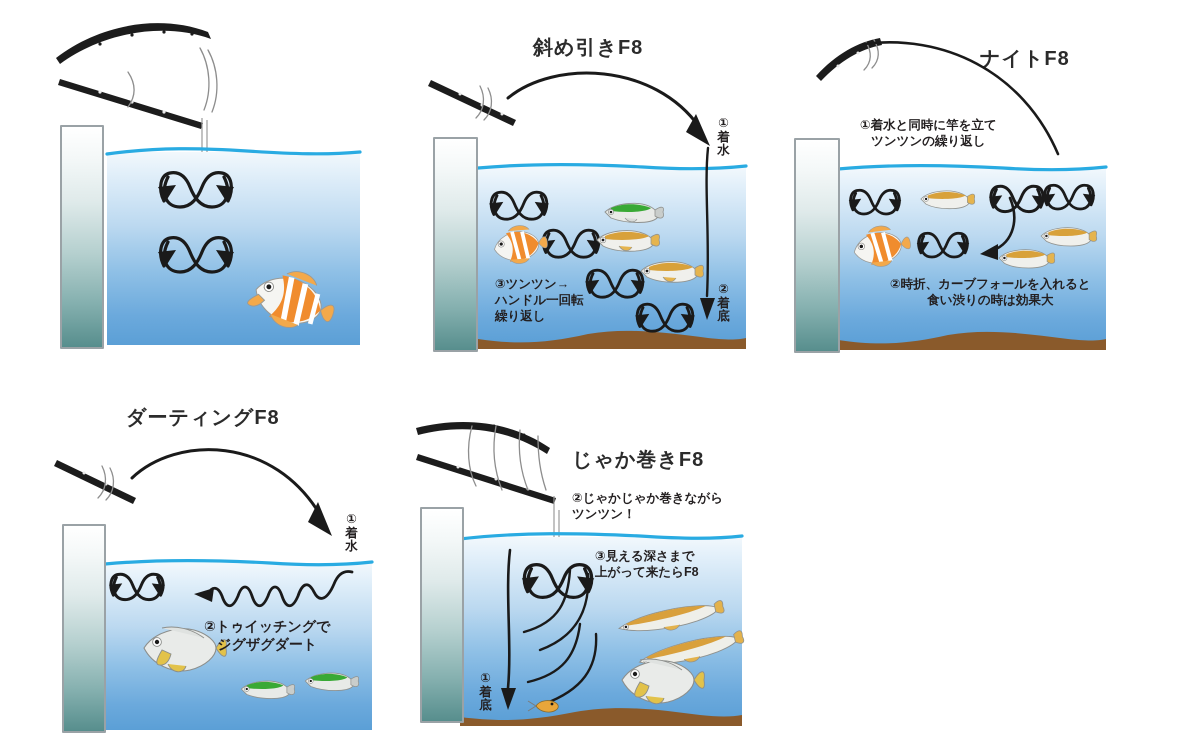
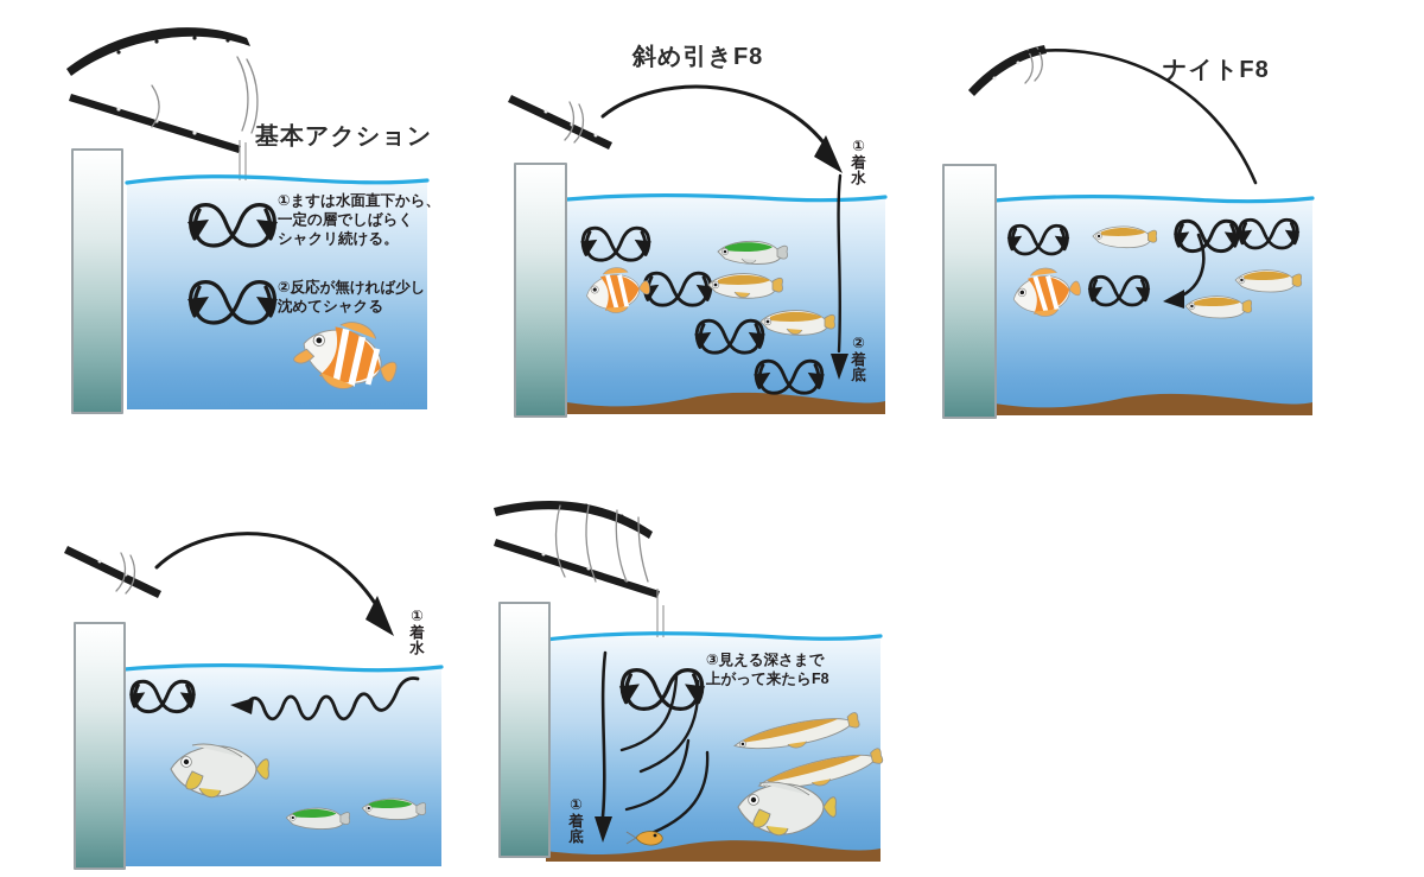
+ 基本アクション
+ ①ますは水面直下から、
+ 一定の層でしばらく
+ シャクリ続ける。
+ ②反応が無ければ少し
+ 沈めてシャクる
  斜め引きF8
  ①
  着
  水
  ②
  着
  底
- ③ツンツン→
- ハンドル一回転
- 繰り返し
  ナイトF8
- ①着水と同時に竿を立て
- ツンツンの繰り返し
- ②時折、カーブフォールを入れると
- 食い渋りの時は効果大
- ダーティングF8
  ①
  着
  水
- ②トゥイッチングで
- ジグザグダート
- じゃか巻きF8
- ②じゃかじゃか巻きながら
- ツンツン！
  ③見える深さまで
  上がって来たらF8
  ①
  着
  底
